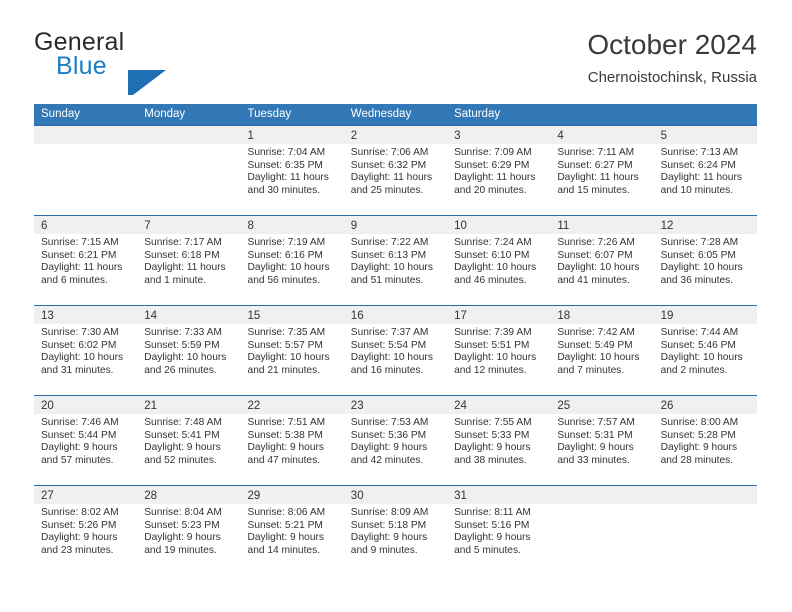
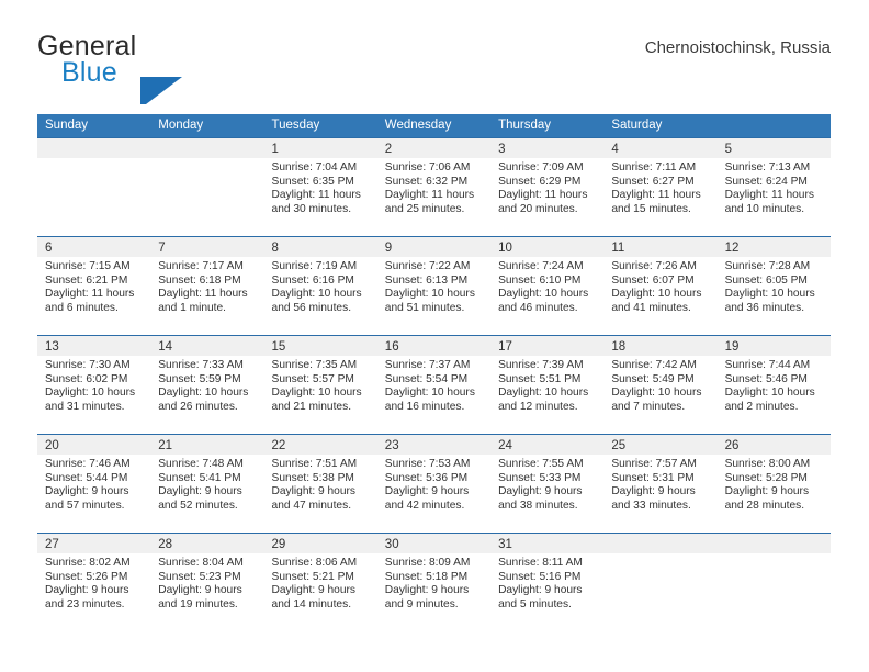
  General
  Blue
- October 2024
  Chernoistochinsk, Russia
  Sunday
  Monday
  Tuesday
  Wednesday
+ Thursday
  Saturday
  1
  Sunrise: 7:04 AM
  Sunset: 6:35 PM
  Daylight: 11 hours
  and 30 minutes.
  2
  Sunrise: 7:06 AM
  Sunset: 6:32 PM
  Daylight: 11 hours
  and 25 minutes.
  3
  Sunrise: 7:09 AM
  Sunset: 6:29 PM
  Daylight: 11 hours
  and 20 minutes.
  4
  Sunrise: 7:11 AM
  Sunset: 6:27 PM
  Daylight: 11 hours
  and 15 minutes.
  5
  Sunrise: 7:13 AM
  Sunset: 6:24 PM
  Daylight: 11 hours
  and 10 minutes.
  6
  Sunrise: 7:15 AM
  Sunset: 6:21 PM
  Daylight: 11 hours
  and 6 minutes.
  7
  Sunrise: 7:17 AM
  Sunset: 6:18 PM
  Daylight: 11 hours
  and 1 minute.
  8
  Sunrise: 7:19 AM
  Sunset: 6:16 PM
  Daylight: 10 hours
  and 56 minutes.
  9
  Sunrise: 7:22 AM
  Sunset: 6:13 PM
  Daylight: 10 hours
  and 51 minutes.
  10
  Sunrise: 7:24 AM
  Sunset: 6:10 PM
  Daylight: 10 hours
  and 46 minutes.
  11
  Sunrise: 7:26 AM
  Sunset: 6:07 PM
  Daylight: 10 hours
  and 41 minutes.
  12
  Sunrise: 7:28 AM
  Sunset: 6:05 PM
  Daylight: 10 hours
  and 36 minutes.
  13
  Sunrise: 7:30 AM
  Sunset: 6:02 PM
  Daylight: 10 hours
  and 31 minutes.
  14
  Sunrise: 7:33 AM
  Sunset: 5:59 PM
  Daylight: 10 hours
  and 26 minutes.
  15
  Sunrise: 7:35 AM
  Sunset: 5:57 PM
  Daylight: 10 hours
  and 21 minutes.
  16
  Sunrise: 7:37 AM
  Sunset: 5:54 PM
  Daylight: 10 hours
  and 16 minutes.
  17
  Sunrise: 7:39 AM
  Sunset: 5:51 PM
  Daylight: 10 hours
  and 12 minutes.
  18
  Sunrise: 7:42 AM
  Sunset: 5:49 PM
  Daylight: 10 hours
  and 7 minutes.
  19
  Sunrise: 7:44 AM
  Sunset: 5:46 PM
  Daylight: 10 hours
  and 2 minutes.
  20
  Sunrise: 7:46 AM
  Sunset: 5:44 PM
  Daylight: 9 hours
  and 57 minutes.
  21
  Sunrise: 7:48 AM
  Sunset: 5:41 PM
  Daylight: 9 hours
  and 52 minutes.
  22
  Sunrise: 7:51 AM
  Sunset: 5:38 PM
  Daylight: 9 hours
  and 47 minutes.
  23
  Sunrise: 7:53 AM
  Sunset: 5:36 PM
  Daylight: 9 hours
  and 42 minutes.
  24
  Sunrise: 7:55 AM
  Sunset: 5:33 PM
  Daylight: 9 hours
  and 38 minutes.
  25
  Sunrise: 7:57 AM
  Sunset: 5:31 PM
  Daylight: 9 hours
  and 33 minutes.
  26
  Sunrise: 8:00 AM
  Sunset: 5:28 PM
  Daylight: 9 hours
  and 28 minutes.
  27
  Sunrise: 8:02 AM
  Sunset: 5:26 PM
  Daylight: 9 hours
  and 23 minutes.
  28
  Sunrise: 8:04 AM
  Sunset: 5:23 PM
  Daylight: 9 hours
  and 19 minutes.
  29
  Sunrise: 8:06 AM
  Sunset: 5:21 PM
  Daylight: 9 hours
  and 14 minutes.
  30
  Sunrise: 8:09 AM
  Sunset: 5:18 PM
  Daylight: 9 hours
  and 9 minutes.
  31
  Sunrise: 8:11 AM
  Sunset: 5:16 PM
  Daylight: 9 hours
  and 5 minutes.
